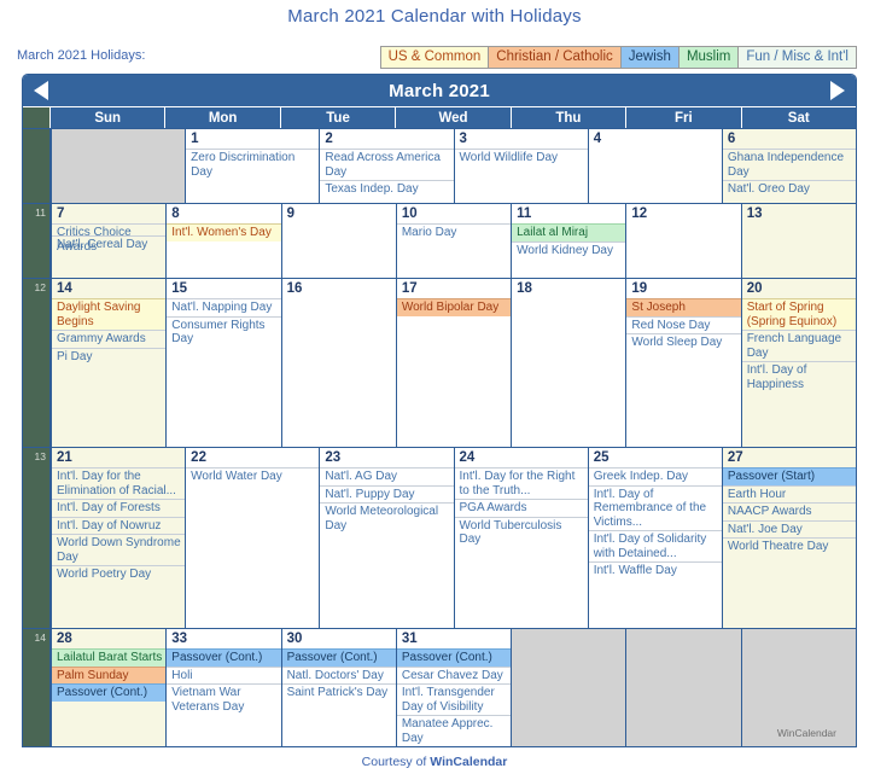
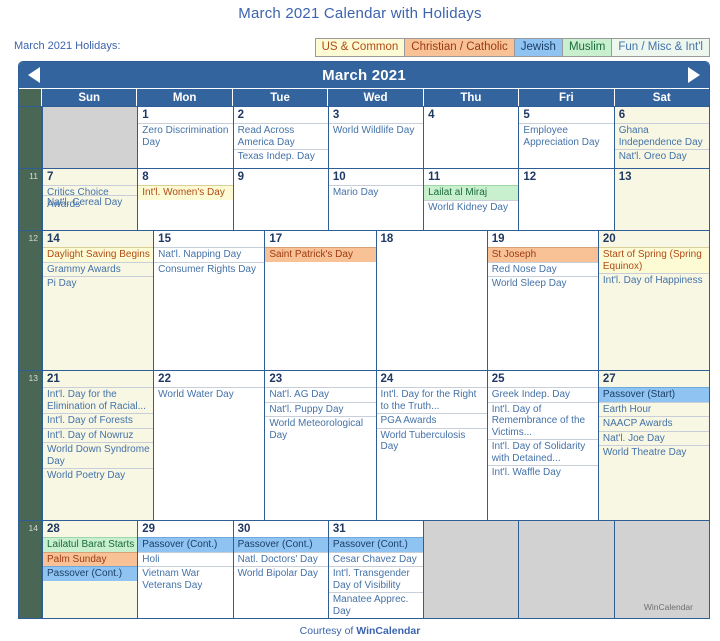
  March 2021 Calendar with Holidays
  March 2021 Holidays:
  US & Common
  Christian / Catholic
  Jewish
  Muslim
  Fun / Misc & Int'l
  March 2021
  Sun
  Mon
  Tue
  Wed
  Thu
  Fri
  Sat
  1
  Zero Discrimination Day
  2
  Read Across America Day
  Texas Indep. Day
  3
  World Wildlife Day
  4
+ 5
+ Employee Appreciation Day
  6
  Ghana Independence Day
  Nat'l. Oreo Day
  11
  7
  Critics Choice Awards
  Nat'l. Cereal Day
  8
  Int'l. Women's Day
  9
  10
  Mario Day
  11
  Lailat al Miraj
  World Kidney Day
  12
  13
  12
  14
  Daylight Saving Begins
  Grammy Awards
  Pi Day
  15
  Nat'l. Napping Day
  Consumer Rights Day
- 16
  17
- World Bipolar Day
+ Saint Patrick's Day
  18
  19
  St Joseph
  Red Nose Day
  World Sleep Day
  20
  Start of Spring (Spring Equinox)
- French Language Day
  Int'l. Day of Happiness
  13
  21
  Int'l. Day for the Elimination of Racial...
  Int'l. Day of Forests
  Int'l. Day of Nowruz
  World Down Syndrome Day
  World Poetry Day
  22
  World Water Day
  23
  Nat'l. AG Day
  Nat'l. Puppy Day
  World Meteorological Day
  24
  Int'l. Day for the Right to the Truth...
  PGA Awards
  World Tuberculosis Day
  25
  Greek Indep. Day
  Int'l. Day of Remembrance of the Victims...
  Int'l. Day of Solidarity with Detained...
  Int'l. Waffle Day
  27
  Passover (Start)
  Earth Hour
  NAACP Awards
  Nat'l. Joe Day
  World Theatre Day
  14
  28
  Lailatul Barat Starts
  Palm Sunday
  Passover (Cont.)
- 33
+ 29
  Passover (Cont.)
  Holi
  Vietnam War Veterans Day
  30
  Passover (Cont.)
  Natl. Doctors' Day
- Saint Patrick's Day
+ World Bipolar Day
  31
  Passover (Cont.)
  Cesar Chavez Day
  Int'l. Transgender Day of Visibility
  Manatee Apprec. Day
  WinCalendar
  Courtesy of WinCalendar
